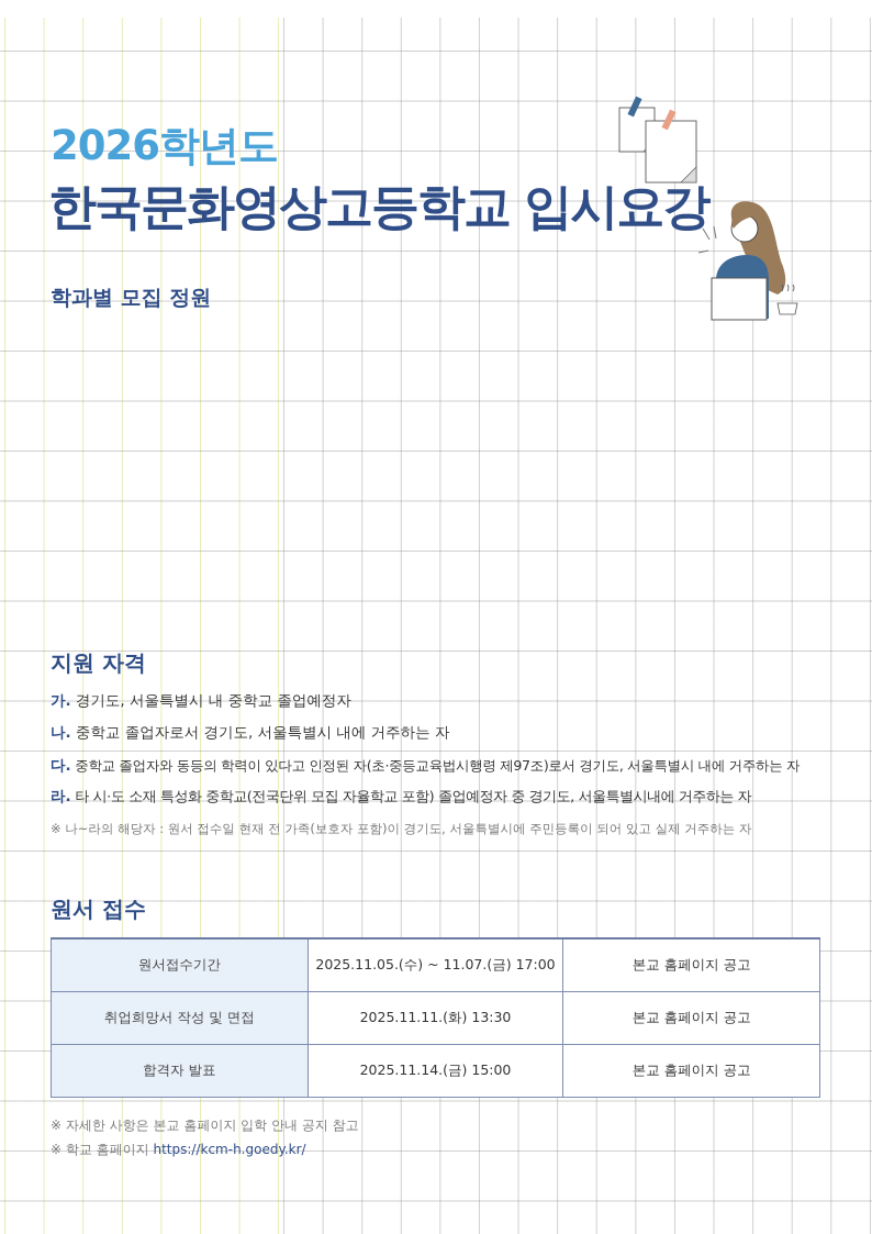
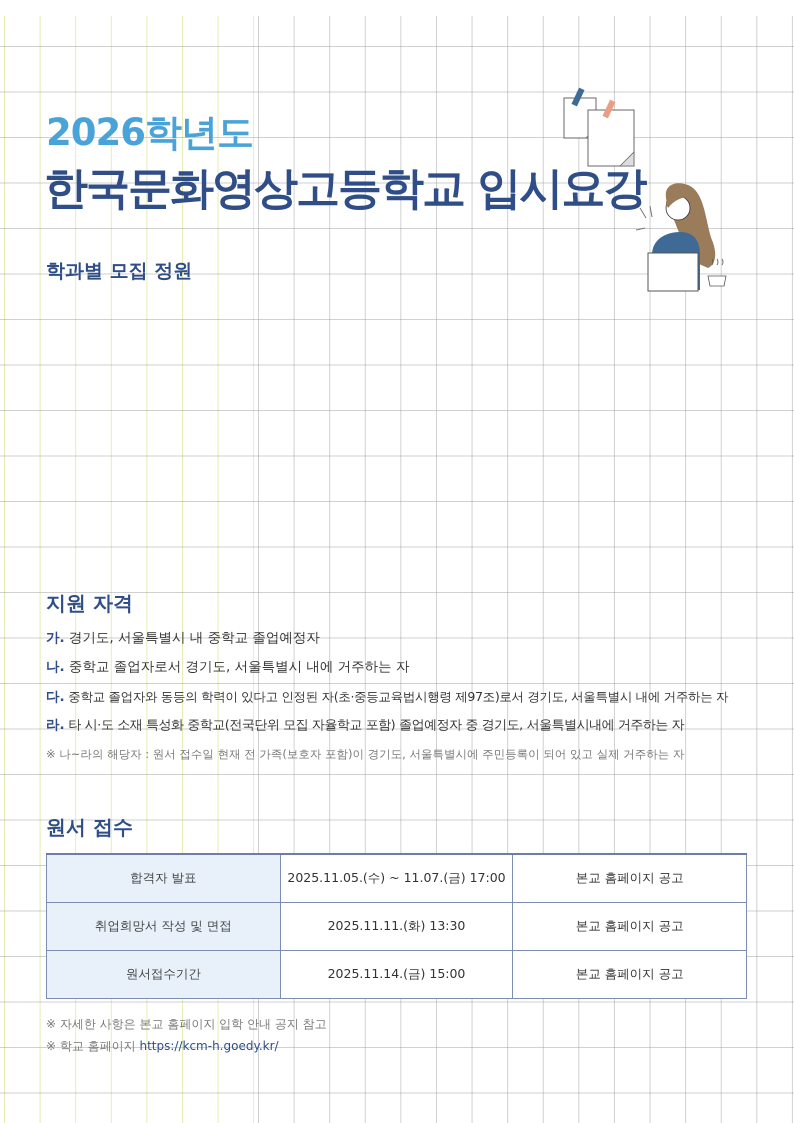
  2026학년도
  한국문화영상고등학교 입시요강
  학과별 모집 정원
  지원 자격
  가. 경기도, 서울특별시 내 중학교 졸업예정자
  나. 중학교 졸업자로서 경기도, 서울특별시 내에 거주하는 자
  다. 중학교 졸업자와 동등의 학력이 있다고 인정된 자(초·중등교육법시행령 제97조)로서 경기도, 서울특별시 내에 거주하는 자
  라. 타 시·도 소재 특성화 중학교(전국단위 모집 자율학교 포함) 졸업예정자 중 경기도, 서울특별시내에 거주하는 자
  ※ 나~라의 해당자 : 원서 접수일 현재 전 가족(보호자 포함)이 경기도, 서울특별시에 주민등록이 되어 있고 실제 거주하는 자
  원서 접수
- 원서접수기간	2025.11.05.(수) ~ 11.07.(금) 17:00	본교 홈페이지 공고
+ 합격자 발표	2025.11.05.(수) ~ 11.07.(금) 17:00	본교 홈페이지 공고
  취업희망서 작성 및 면접	2025.11.11.(화) 13:30	본교 홈페이지 공고
- 합격자 발표	2025.11.14.(금) 15:00	본교 홈페이지 공고
+ 원서접수기간	2025.11.14.(금) 15:00	본교 홈페이지 공고
  ※ 자세한 사항은 본교 홈페이지 입학 안내 공지 참고
  ※ 학교 홈페이지 https://kcm-h.goedy.kr/
